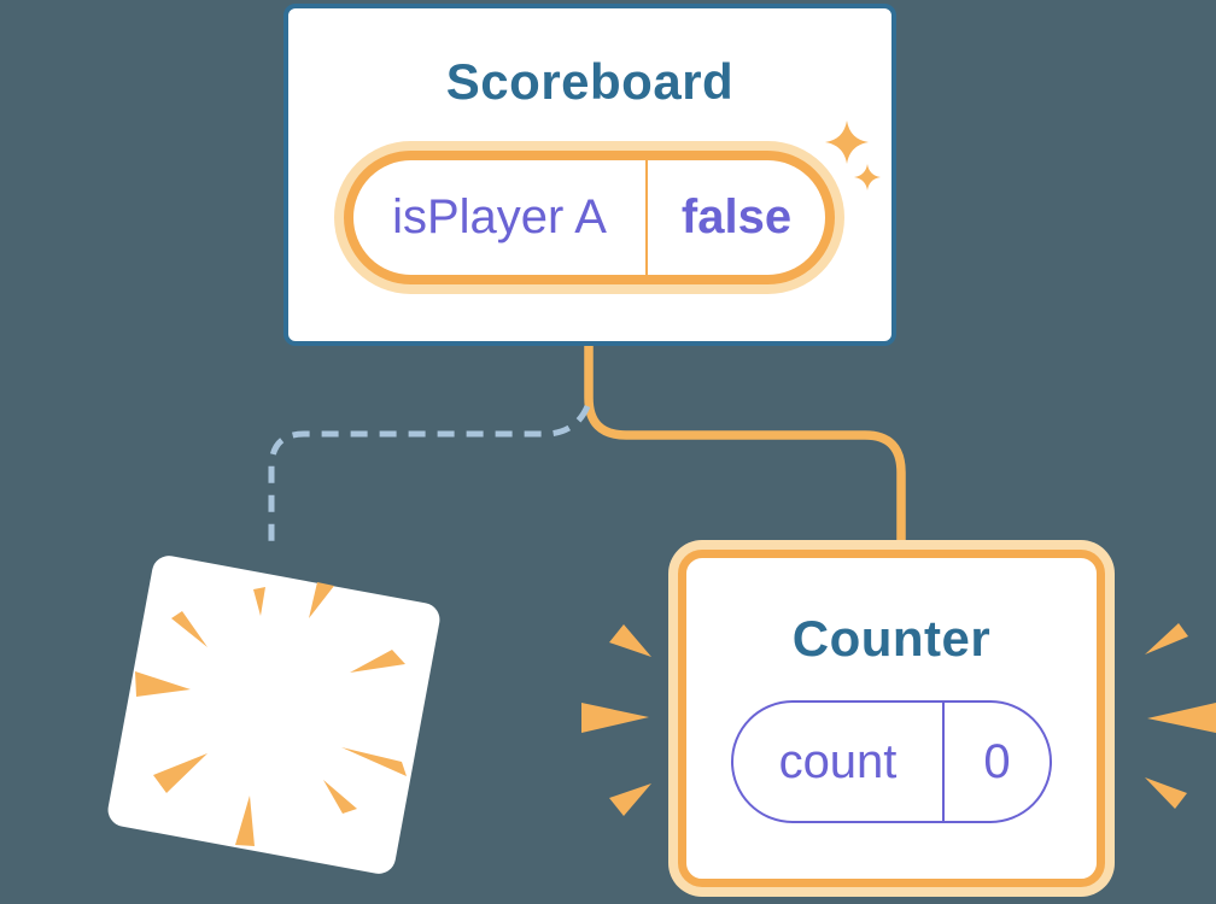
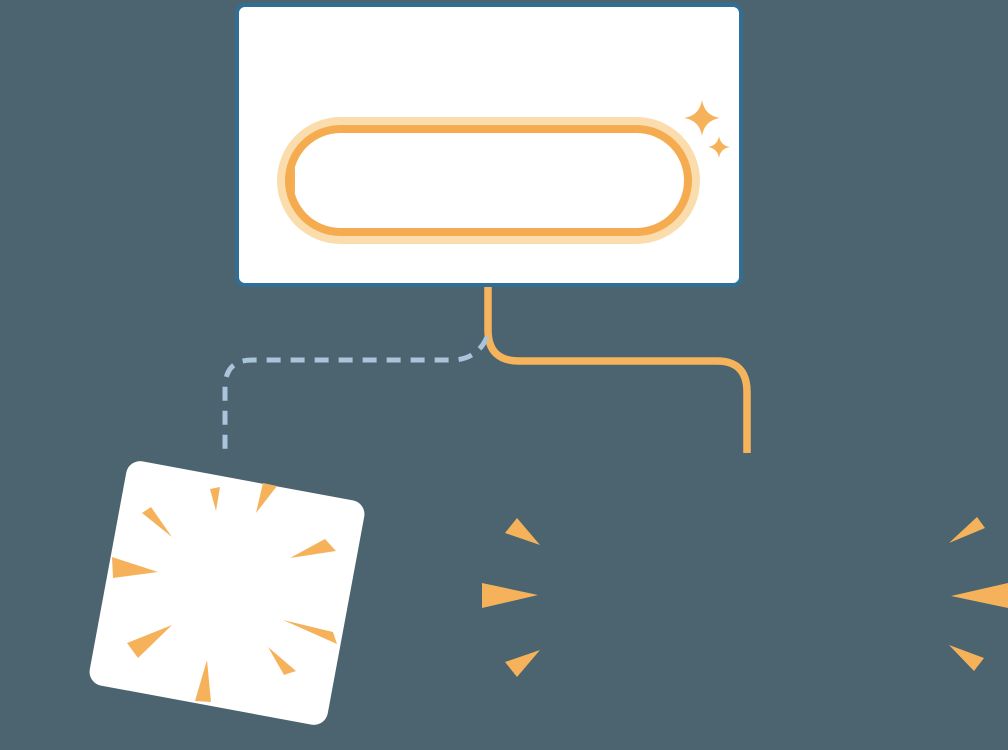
- Scoreboard
- isPlayer A
- false
- Counter
- count
- 0
